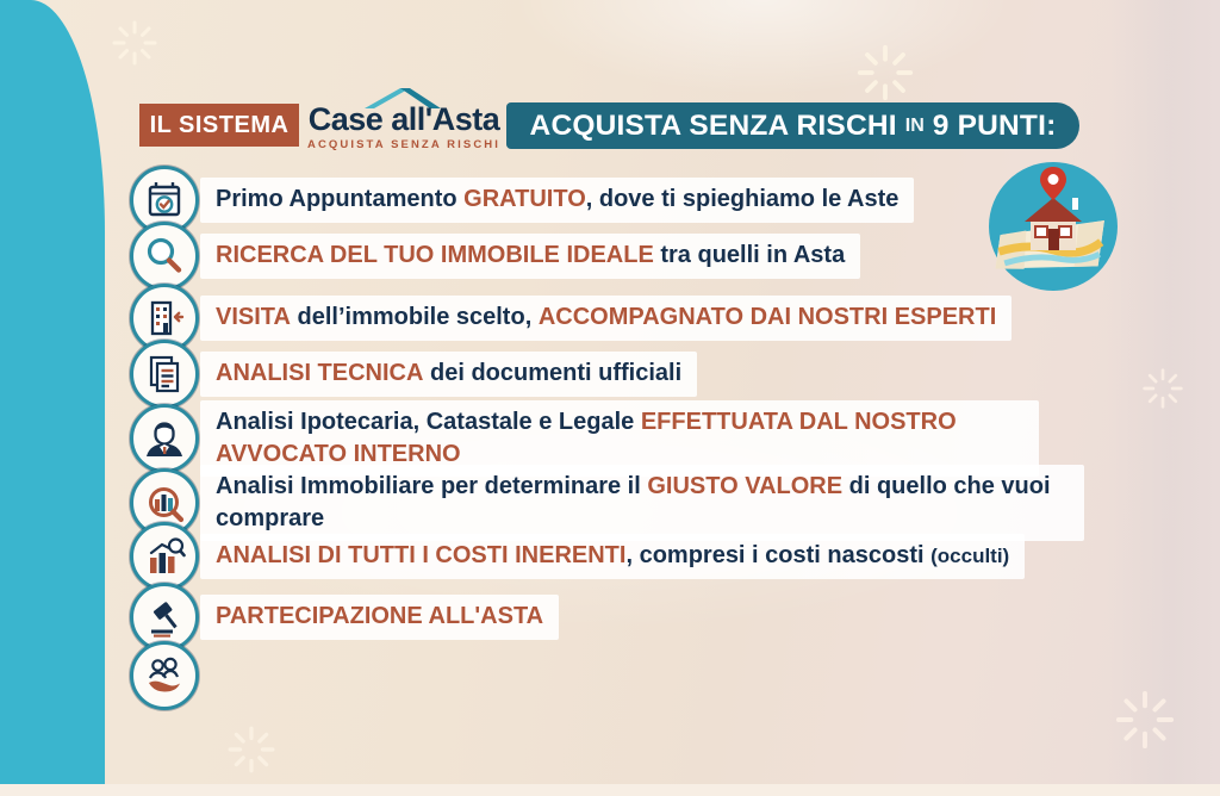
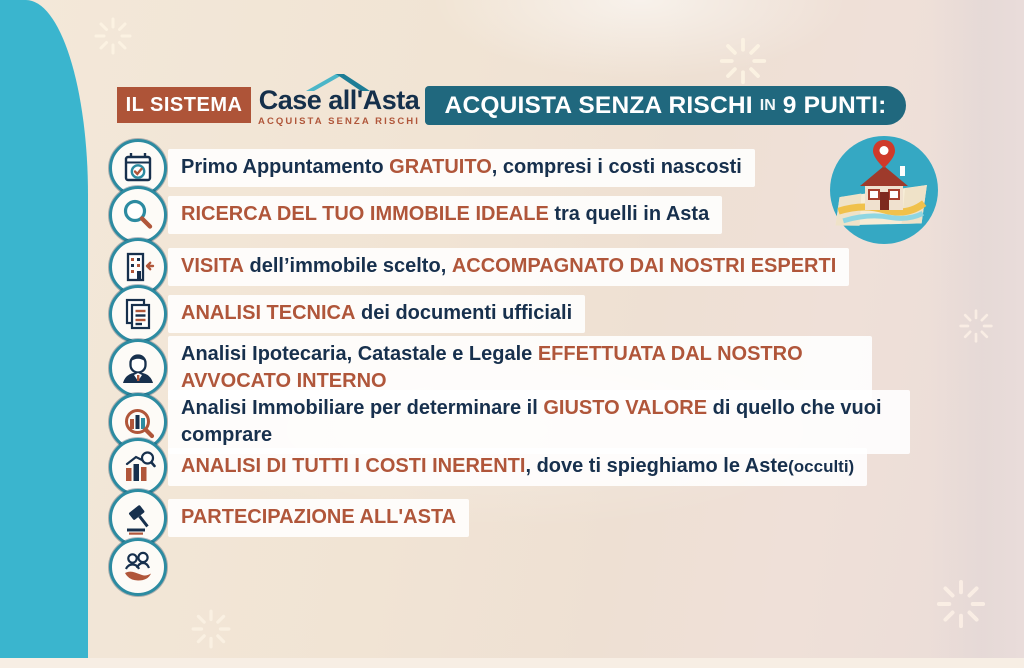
  IL SISTEMA
  Case all'Asta
  ACQUISTA SENZA RISCHI
  ACQUISTA SENZA RISCHI
  IN
  9 PUNTI:
- Primo Appuntamento GRATUITO, dove ti spieghiamo le Aste
+ Primo Appuntamento GRATUITO, compresi i costi nascosti
  RICERCA DEL TUO IMMOBILE IDEALE tra quelli in Asta
  VISITA dell’immobile scelto, ACCOMPAGNATO DAI NOSTRI ESPERTI
  ANALISI TECNICA dei documenti ufficiali
  Analisi Ipotecaria, Catastale e Legale EFFETTUATA DAL NOSTRO AVVOCATO INTERNO
  Analisi Immobiliare per determinare il GIUSTO VALORE di quello che vuoi comprare
- ANALISI DI TUTTI I COSTI INERENTI, compresi i costi nascosti (occulti)
+ ANALISI DI TUTTI I COSTI INERENTI, dove ti spieghiamo le Aste(occulti)
  PARTECIPAZIONE ALL'ASTA
